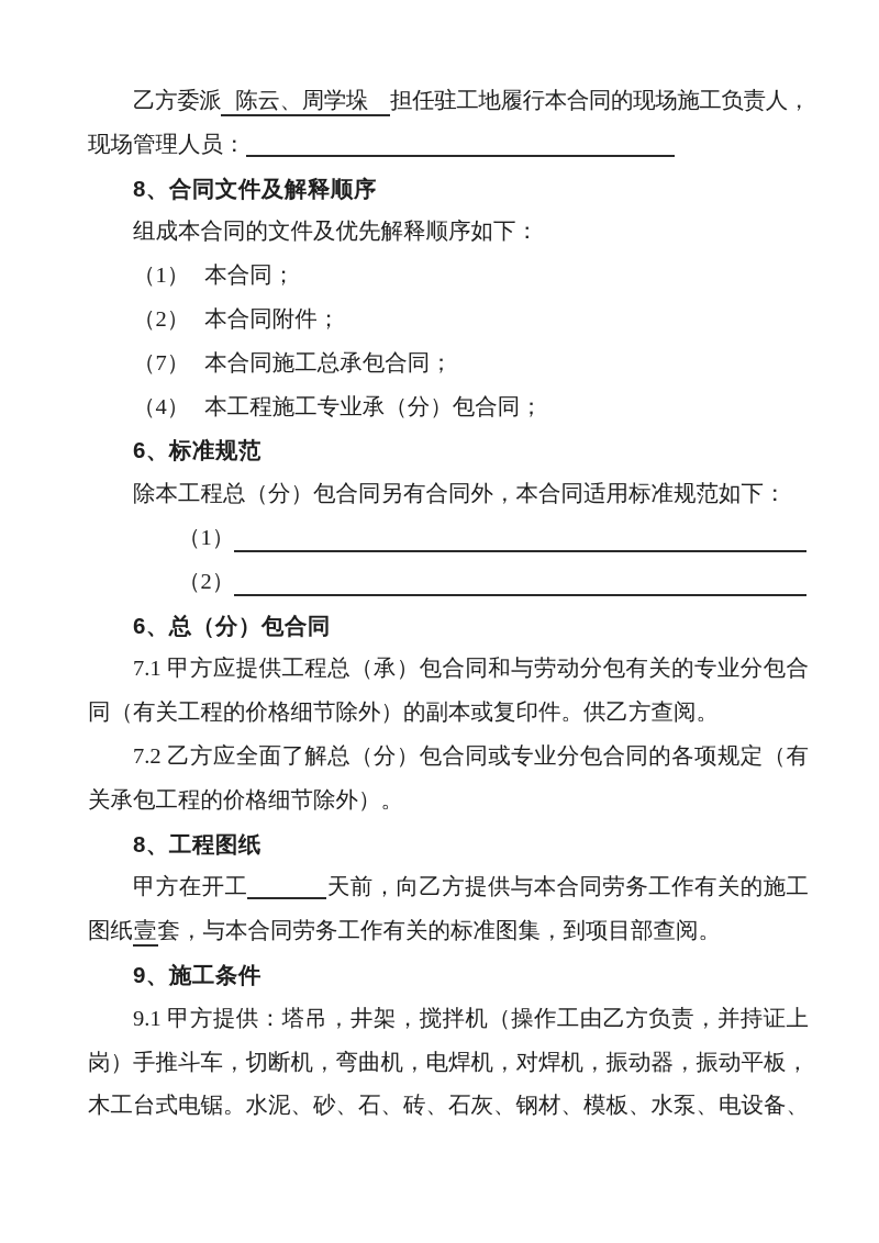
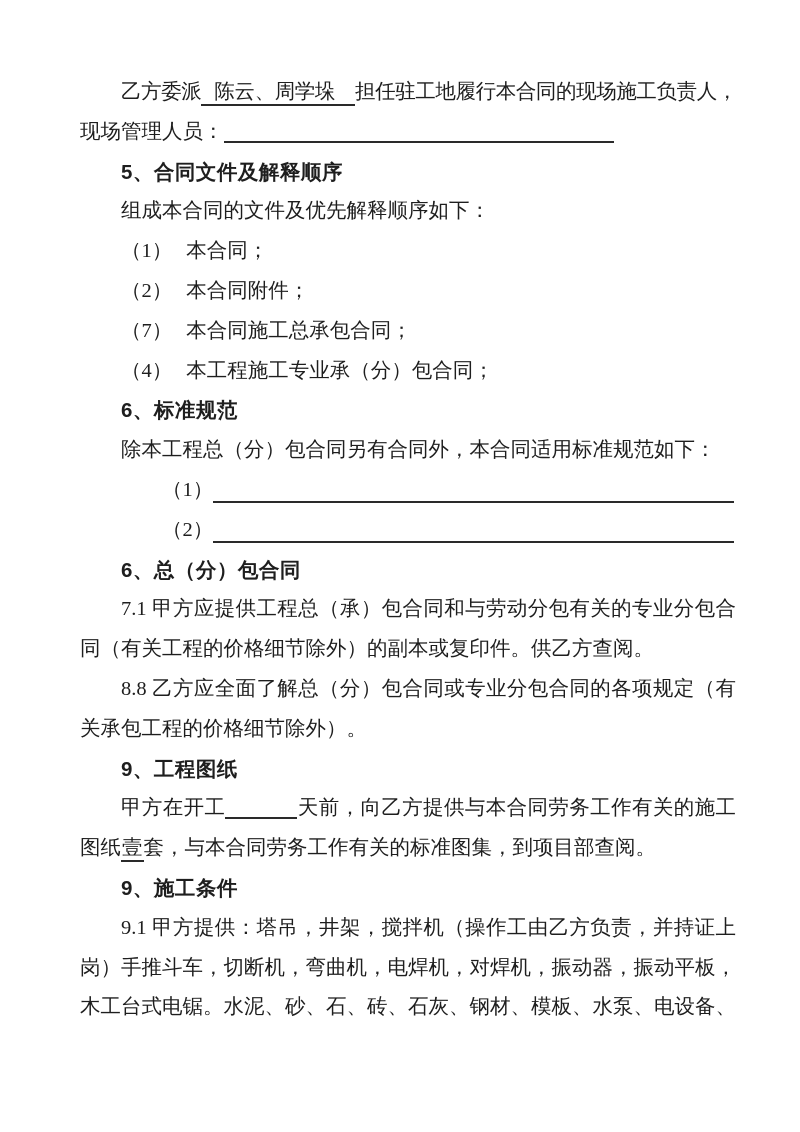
  乙方委派 陈云、周学垛 担任驻工地履行本合同的现场施工负责人，
  现场管理人员：
- 8、合同文件及解释顺序
+ 5、合同文件及解释顺序
  组成本合同的文件及优先解释顺序如下：
  （1） 本合同；
  （2） 本合同附件；
  （7） 本合同施工总承包合同；
  （4） 本工程施工专业承（分）包合同；
  6、标准规范
  除本工程总（分）包合同另有合同外，本合同适用标准规范如下：
  （1）
  （2）
  6、总（分）包合同
  7.1 甲方应提供工程总（承）包合同和与劳动分包有关的专业分包合同（有关工程的价格细节除外）的副本或复印件。供乙方查阅。
- 7.2 乙方应全面了解总（分）包合同或专业分包合同的各项规定（有关承包工程的价格细节除外）。
+ 8.8 乙方应全面了解总（分）包合同或专业分包合同的各项规定（有关承包工程的价格细节除外）。
- 8、工程图纸
+ 9、工程图纸
  甲方在开工 天前，向乙方提供与本合同劳务工作有关的施工图纸壹套，与本合同劳务工作有关的标准图集，到项目部查阅。
  9、施工条件
  9.1 甲方提供：塔吊，井架，搅拌机（操作工由乙方负责，并持证上岗）手推斗车，切断机，弯曲机，电焊机，对焊机，振动器，振动平板，木工台式电锯。水泥、砂、石、砖、石灰、钢材、模板、水泵、电设备、
